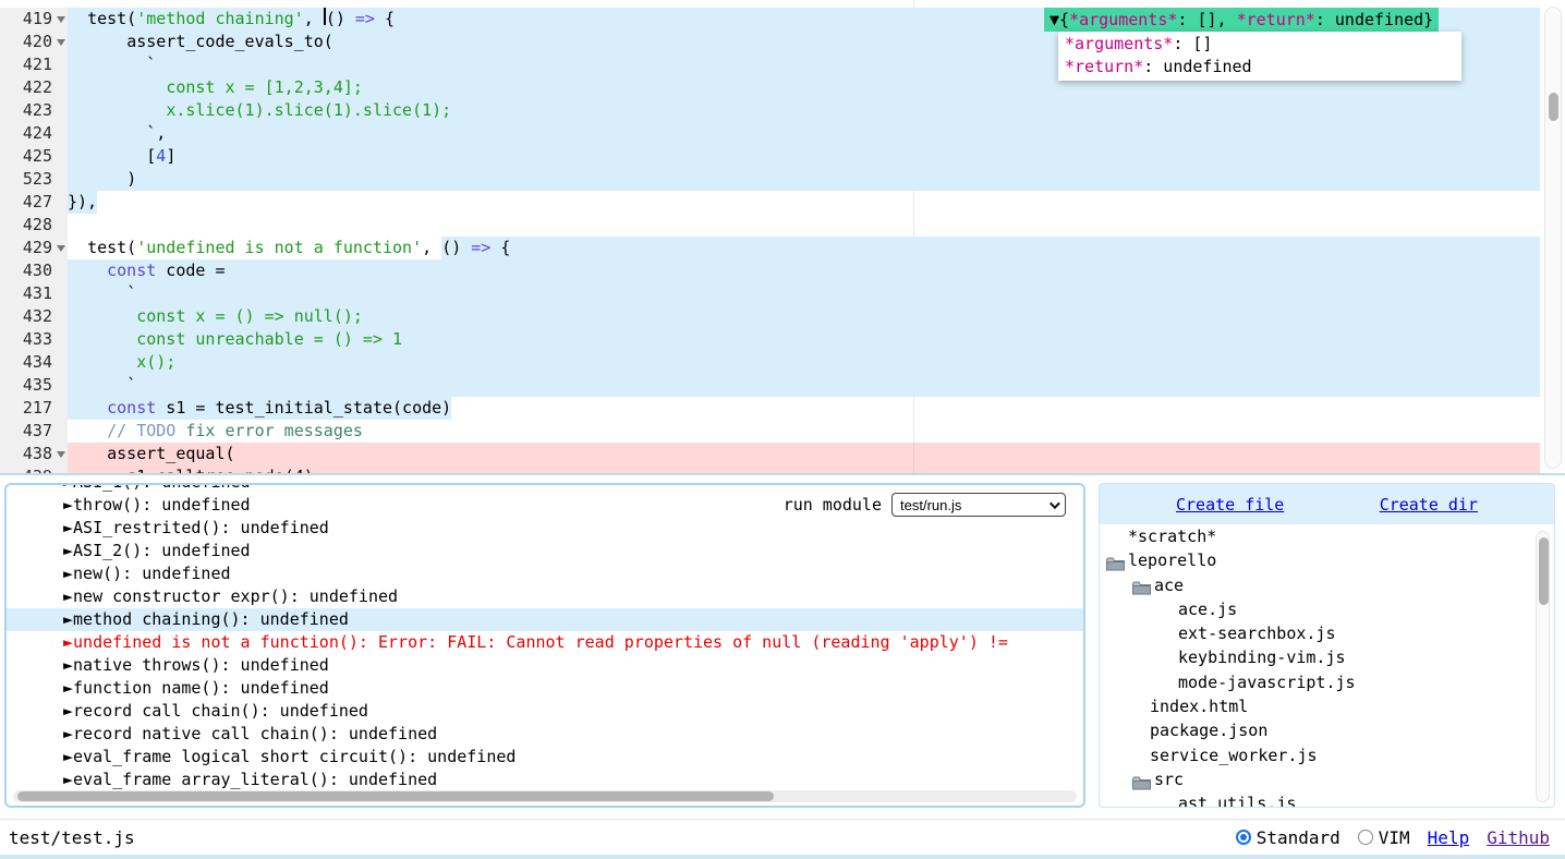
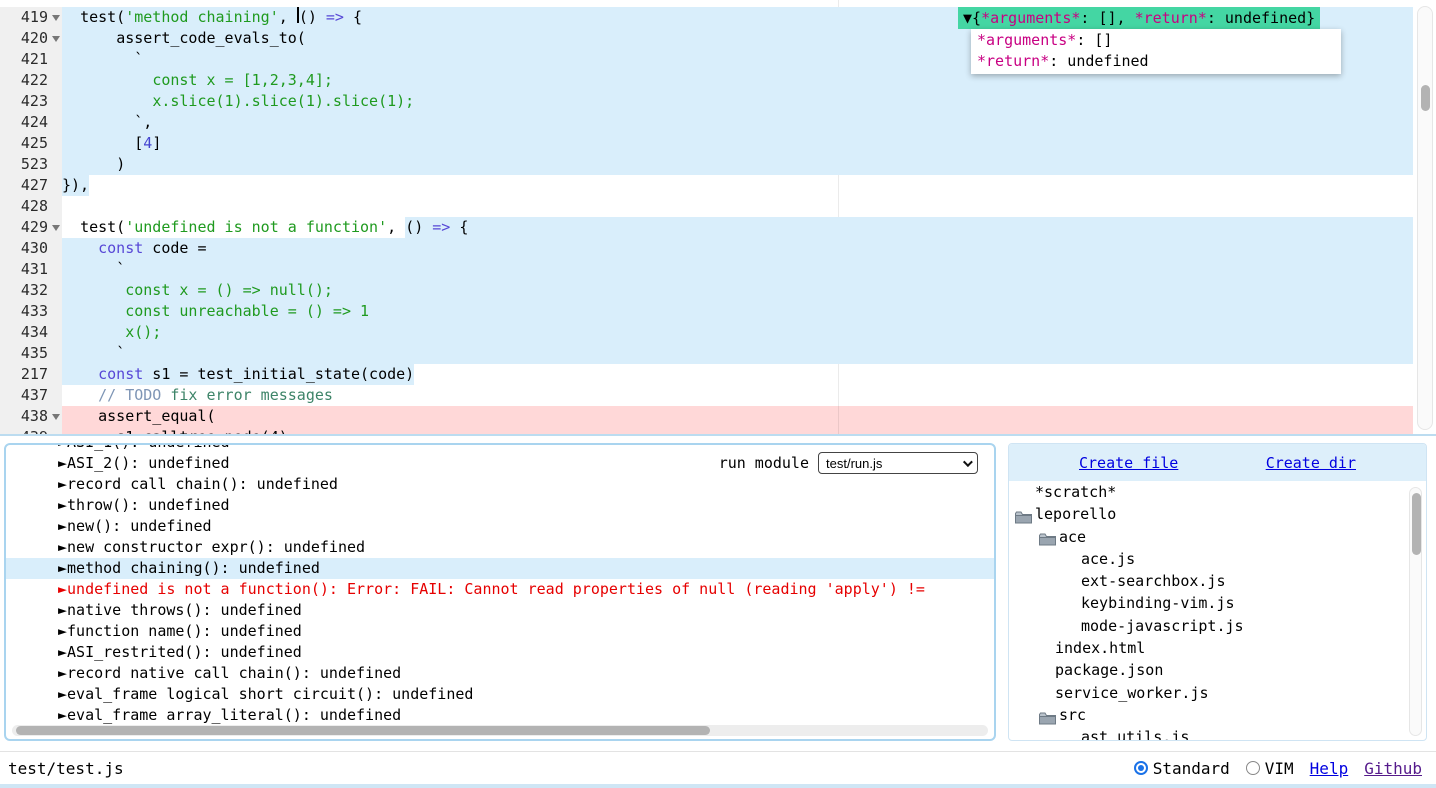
  419
  test(
  'method chaining'
  ,
  ()
  =>
  {
  420
  assert_code_evals_to(
  421
  `
  422
  const x = [1,2,3,4];
  423
  x.slice(1).slice(1).slice(1);
  424
  `,
  425
  [
  4
  ]
  523
  )
  427
  }),
  428
  429
  test(
  'undefined is not a function'
  ,
  () => {
  430
  const
  code =
  431
  `
  432
  const x = () => null();
  433
  const unreachable = () => 1
  434
  x();
  435
  `
  217
  const s1 = test_initial_state(code)
  437
  // TODO
  fix error messages
  438
  assert_equal(
  ▼{*arguments*: [], *return*: undefined}
  *arguments*: []
  *return*: undefined
  run module
  test/run.js
- ►throw(): undefined
+ ►ASI_2(): undefined
- ►ASI_restrited(): undefined
+ ►record call chain(): undefined
- ►ASI_2(): undefined
+ ►throw(): undefined
  ►new(): undefined
  ►new constructor expr(): undefined
  ►method chaining(): undefined
  ►undefined is not a function(): Error: FAIL: Cannot read properties of null (reading 'apply') !=
  ►native throws(): undefined
  ►function name(): undefined
- ►record call chain(): undefined
+ ►ASI_restrited(): undefined
  ►record native call chain(): undefined
  ►eval_frame logical short circuit(): undefined
  ►eval_frame array_literal(): undefined
  Create file
  Create dir
  *scratch*
  leporello
  ace
  ace.js
  ext-searchbox.js
  keybinding-vim.js
  mode-javascript.js
  index.html
  package.json
  service_worker.js
  src
  ast_utils.js
  test/test.js
  Standard
  VIM
  Help
  Github
